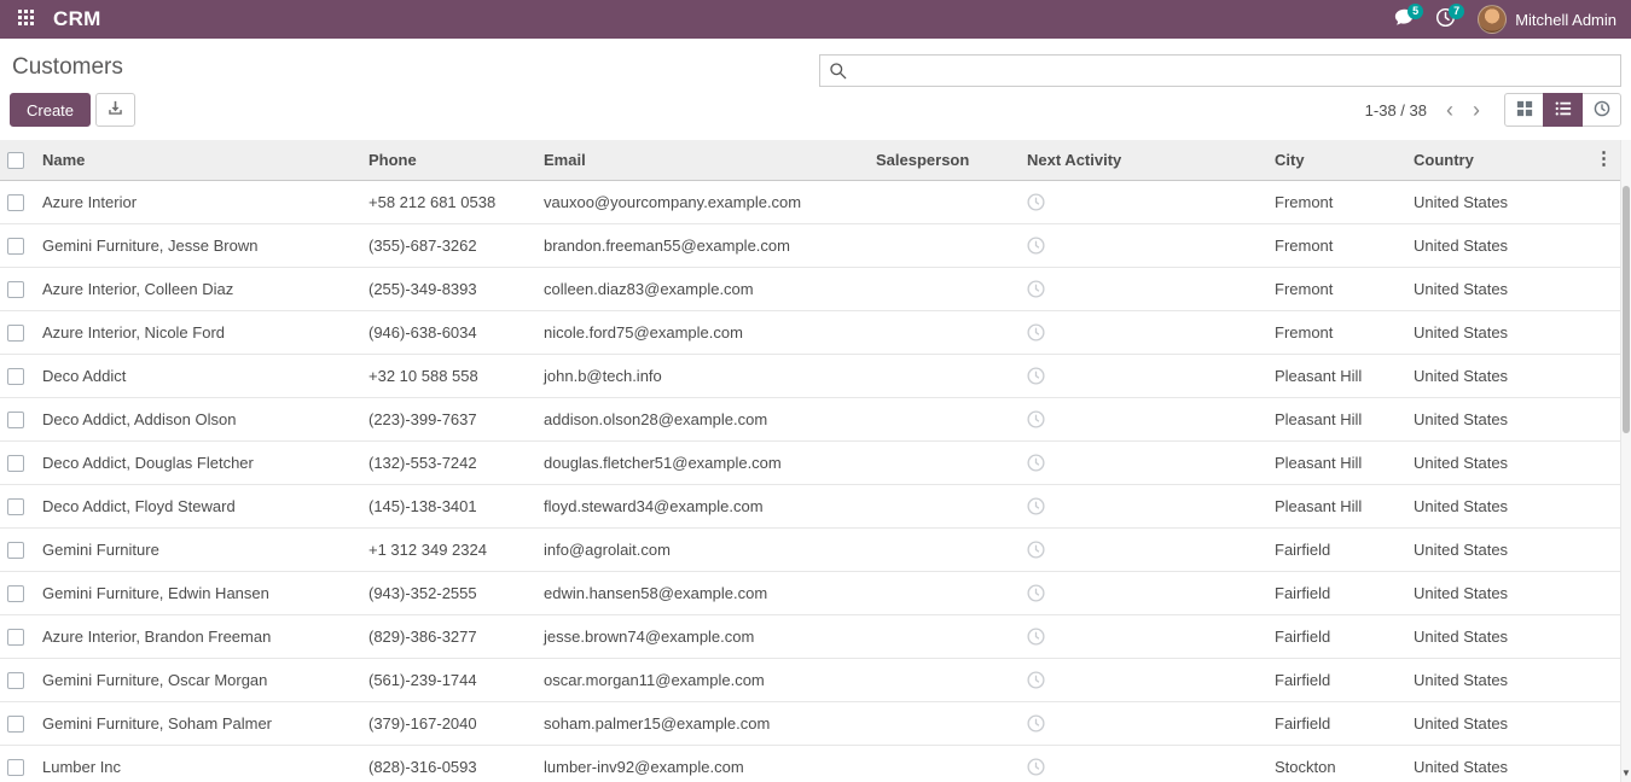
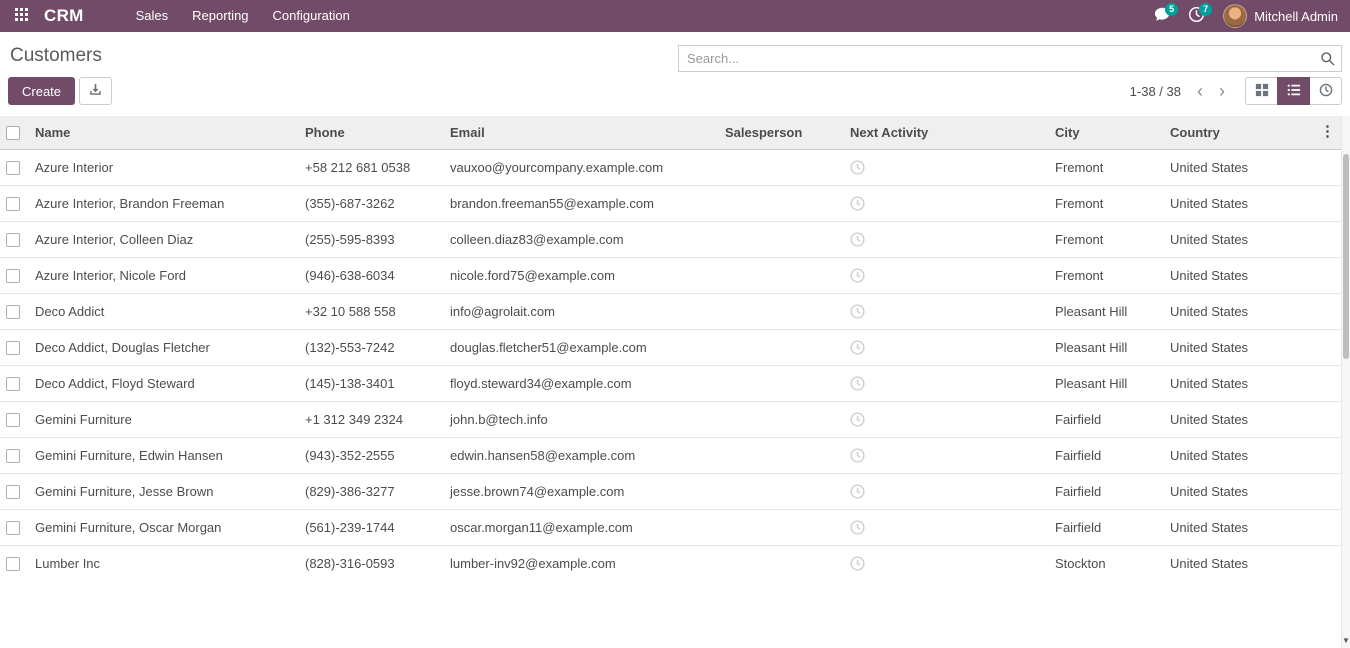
  CRM
+ Sales
+ Reporting
+ Configuration
  5
  7
  Mitchell Admin
  Customers
+ Search...
  Create
  1-38 / 38
  ‹
  ›
  	Name	Phone	Email	Salesperson	Next Activity	City	Country	⋮
  	Azure Interior	+58 212 681 0538	vauxoo@yourcompany.example.com			Fremont	United States
- 	Gemini Furniture, Jesse Brown	(355)-687-3262	brandon.freeman55@example.com			Fremont	United States
+ 	Azure Interior, Brandon Freeman	(355)-687-3262	brandon.freeman55@example.com			Fremont	United States
- 	Azure Interior, Colleen Diaz	(255)-349-8393	colleen.diaz83@example.com			Fremont	United States
+ 	Azure Interior, Colleen Diaz	(255)-595-8393	colleen.diaz83@example.com			Fremont	United States
  	Azure Interior, Nicole Ford	(946)-638-6034	nicole.ford75@example.com			Fremont	United States
- 	Deco Addict	+32 10 588 558	john.b@tech.info			Pleasant Hill	United States
+ 	Deco Addict	+32 10 588 558	info@agrolait.com			Pleasant Hill	United States
- 	Deco Addict, Addison Olson	(223)-399-7637	addison.olson28@example.com			Pleasant Hill	United States
  	Deco Addict, Douglas Fletcher	(132)-553-7242	douglas.fletcher51@example.com			Pleasant Hill	United States
  	Deco Addict, Floyd Steward	(145)-138-3401	floyd.steward34@example.com			Pleasant Hill	United States
- 	Gemini Furniture	+1 312 349 2324	info@agrolait.com			Fairfield	United States
+ 	Gemini Furniture	+1 312 349 2324	john.b@tech.info			Fairfield	United States
  	Gemini Furniture, Edwin Hansen	(943)-352-2555	edwin.hansen58@example.com			Fairfield	United States
- 	Azure Interior, Brandon Freeman	(829)-386-3277	jesse.brown74@example.com			Fairfield	United States
+ 	Gemini Furniture, Jesse Brown	(829)-386-3277	jesse.brown74@example.com			Fairfield	United States
  	Gemini Furniture, Oscar Morgan	(561)-239-1744	oscar.morgan11@example.com			Fairfield	United States
- 	Gemini Furniture, Soham Palmer	(379)-167-2040	soham.palmer15@example.com			Fairfield	United States
  	Lumber Inc	(828)-316-0593	lumber-inv92@example.com			Stockton	United States
  ▼
